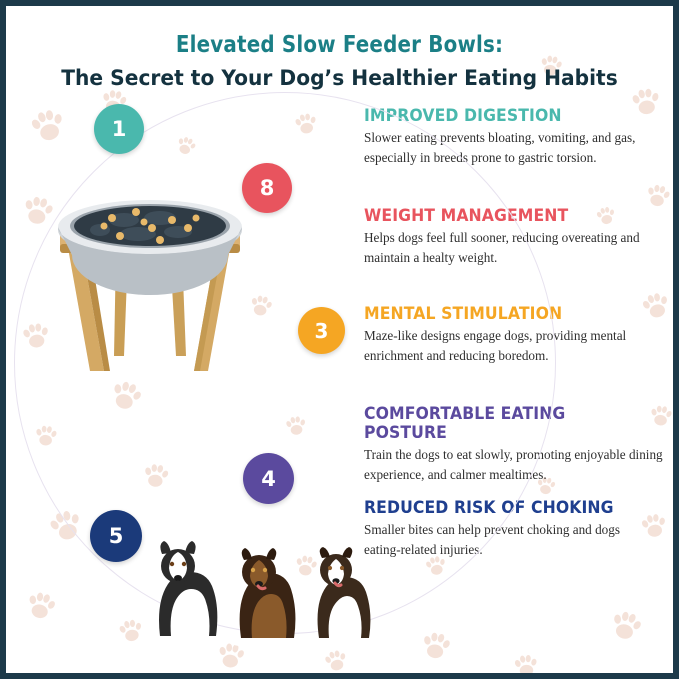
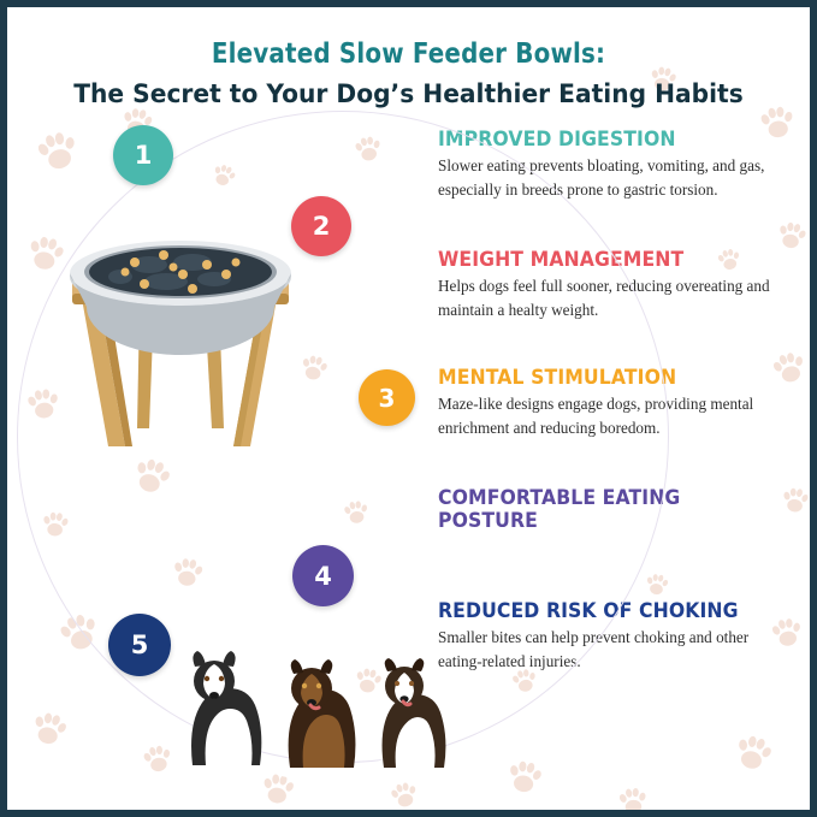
  Elevated Slow Feeder Bowls:
  The Secret to Your Dog’s Healthier Eating Habits
  1
- 8
+ 2
  3
  4
  5
  IMPROVED DIGESTION
  Slower eating prevents bloating, vomiting, and gas, especially in breeds prone to gastric torsion.
  WEIGHT MANAGEMENT
  Helps dogs feel full sooner, reducing overeating and maintain a healty weight.
  MENTAL STIMULATION
  Maze-like designs engage dogs, providing mental enrichment and reducing boredom.
  COMFORTABLE EATING POSTURE
- Train the dogs to eat slowly, promoting enjoyable dining experience, and calmer mealtimes.
  REDUCED RISK OF CHOKING
- Smaller bites can help prevent choking and dogs eating-related injuries.
+ Smaller bites can help prevent choking and other eating-related injuries.
